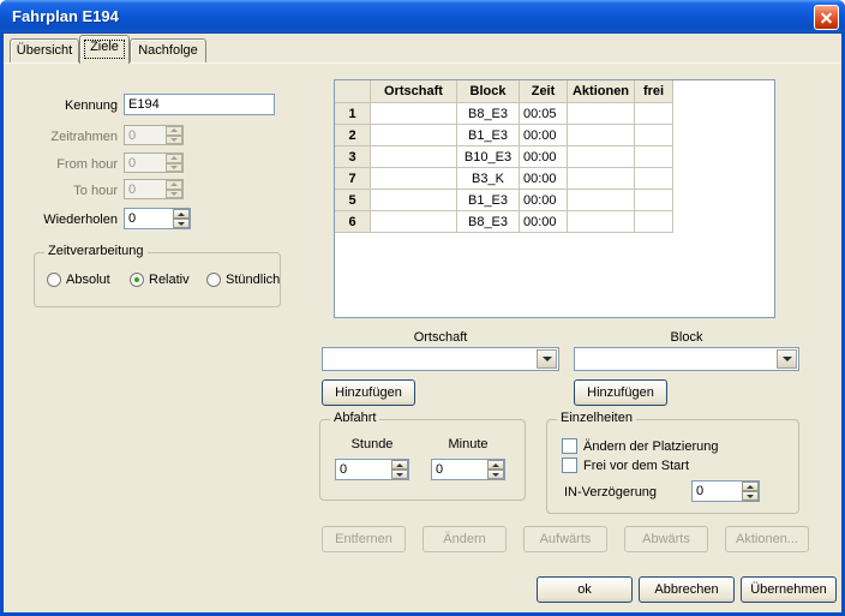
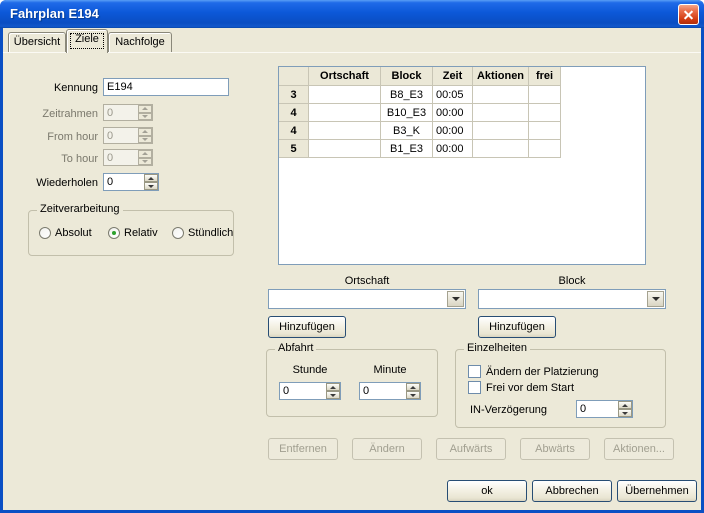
  Fahrplan E194
  Übersicht
  Ziele
  Nachfolge
  Kennung
  E194
  Zeitrahmen
  0
  From hour
  0
  To hour
  0
  Wiederholen
  0
  Zeitverarbeitung
  Absolut
  Relativ
  Stündlich
  	Ortschaft	Block	Zeit	Aktionen	frei
- 1		B8_E3	00:05
+ 3		B8_E3	00:05
- 2		B1_E3	00:00
- 3		B10_E3	00:00
+ 4		B10_E3	00:00
- 7		B3_K	00:00
+ 4		B3_K	00:00
  5		B1_E3	00:00
- 6		B8_E3	00:00
  Ortschaft
  Block
  Hinzufügen
  Hinzufügen
  Abfahrt
  Stunde
  Minute
  0
  0
  Einzelheiten
  Ändern der Platzierung
  Frei vor dem Start
  IN-Verzögerung
  0
  Entfernen
  Ändern
  Aufwärts
  Abwärts
  Aktionen...
  ok
  Abbrechen
  Übernehmen
